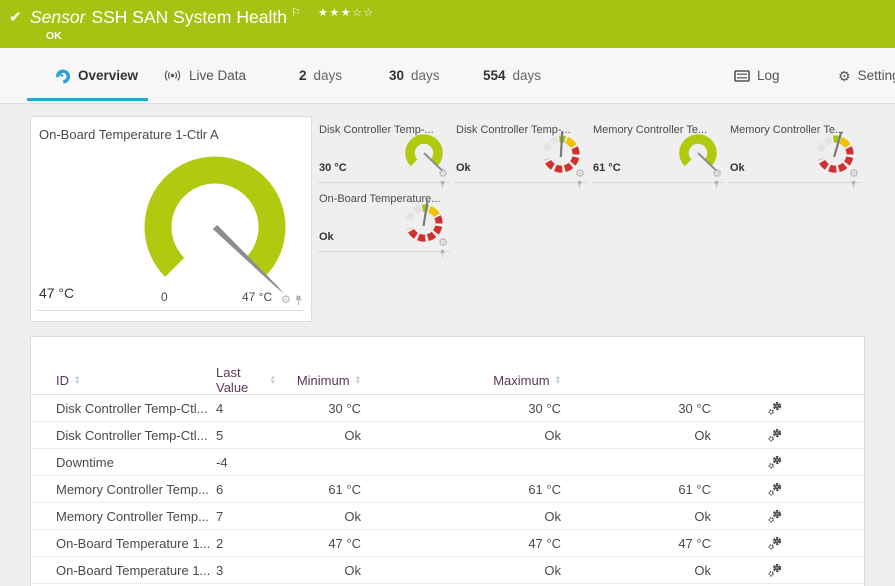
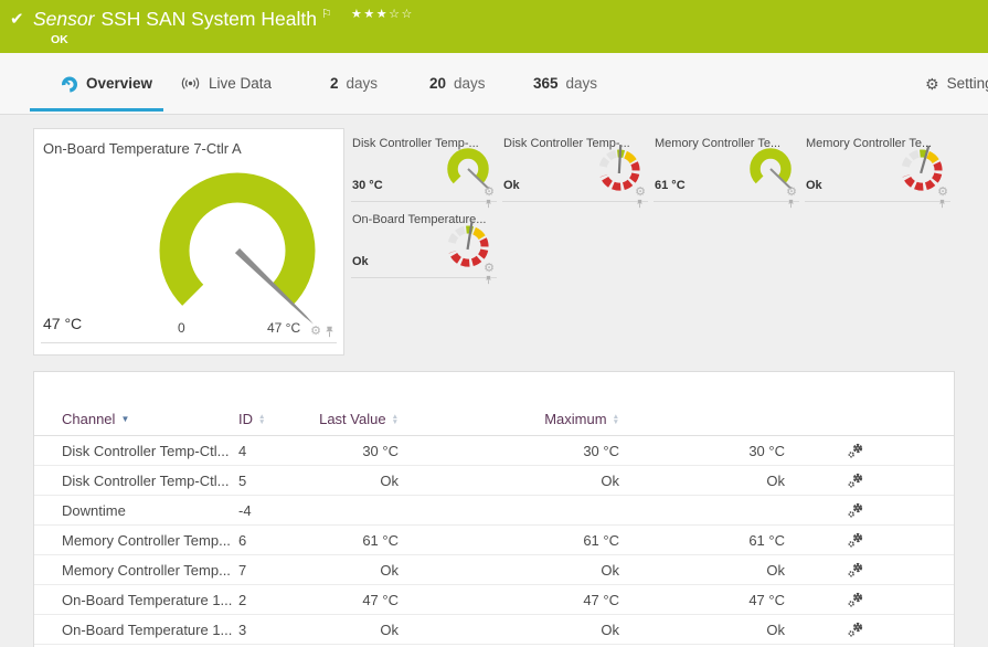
  ✔
  Sensor SSH SAN System Health ⚐
  ★★★☆☆
  OK
  Overview
  Live Data
  2
  days
- 30
+ 20
  days
- 554
+ 365
  days
- Log
  ⚙
  Settin
- On-Board Temperature 1-Ctlr A
+ On-Board Temperature 7-Ctlr A
  47 °C
  0
  47 °C
  ⚙
  Disk Controller Temp-...
  30 °C
  ⚙
  Disk Controller Temp-...
  Ok
  ⚙
  Memory Controller Te...
  61 °C
  ⚙
  Memory Controller Te...
  Ok
  ⚙
  On-Board Temperature...
  Ok
  ⚙
+ Channel
+ ▼
  ID
  Last Value
- Minimum
  Maximum
  Disk Controller Temp-Ctl...
  4
  30 °C
  30 °C
  30 °C
  Disk Controller Temp-Ctl...
  5
  Ok
  Ok
  Ok
  Downtime
  -4
  Memory Controller Temp...
  6
  61 °C
  61 °C
  61 °C
  Memory Controller Temp...
  7
  Ok
  Ok
  Ok
  On-Board Temperature 1...
  2
  47 °C
  47 °C
  47 °C
  On-Board Temperature 1...
  3
  Ok
  Ok
  Ok
